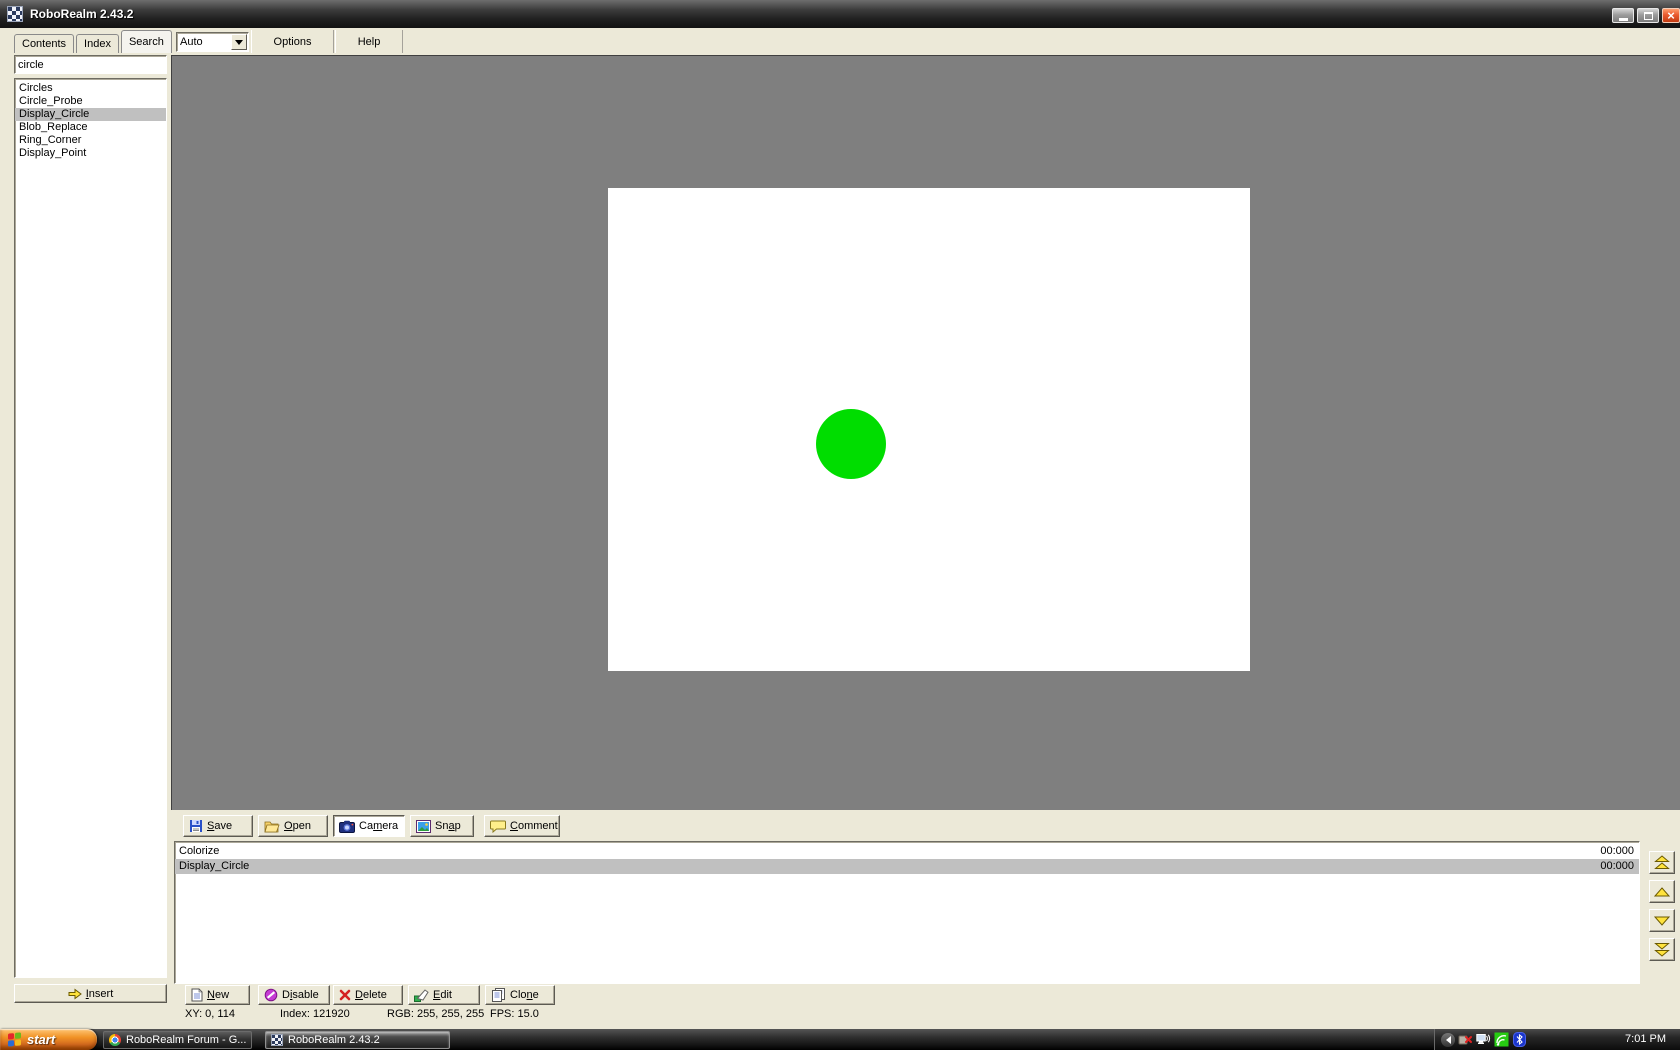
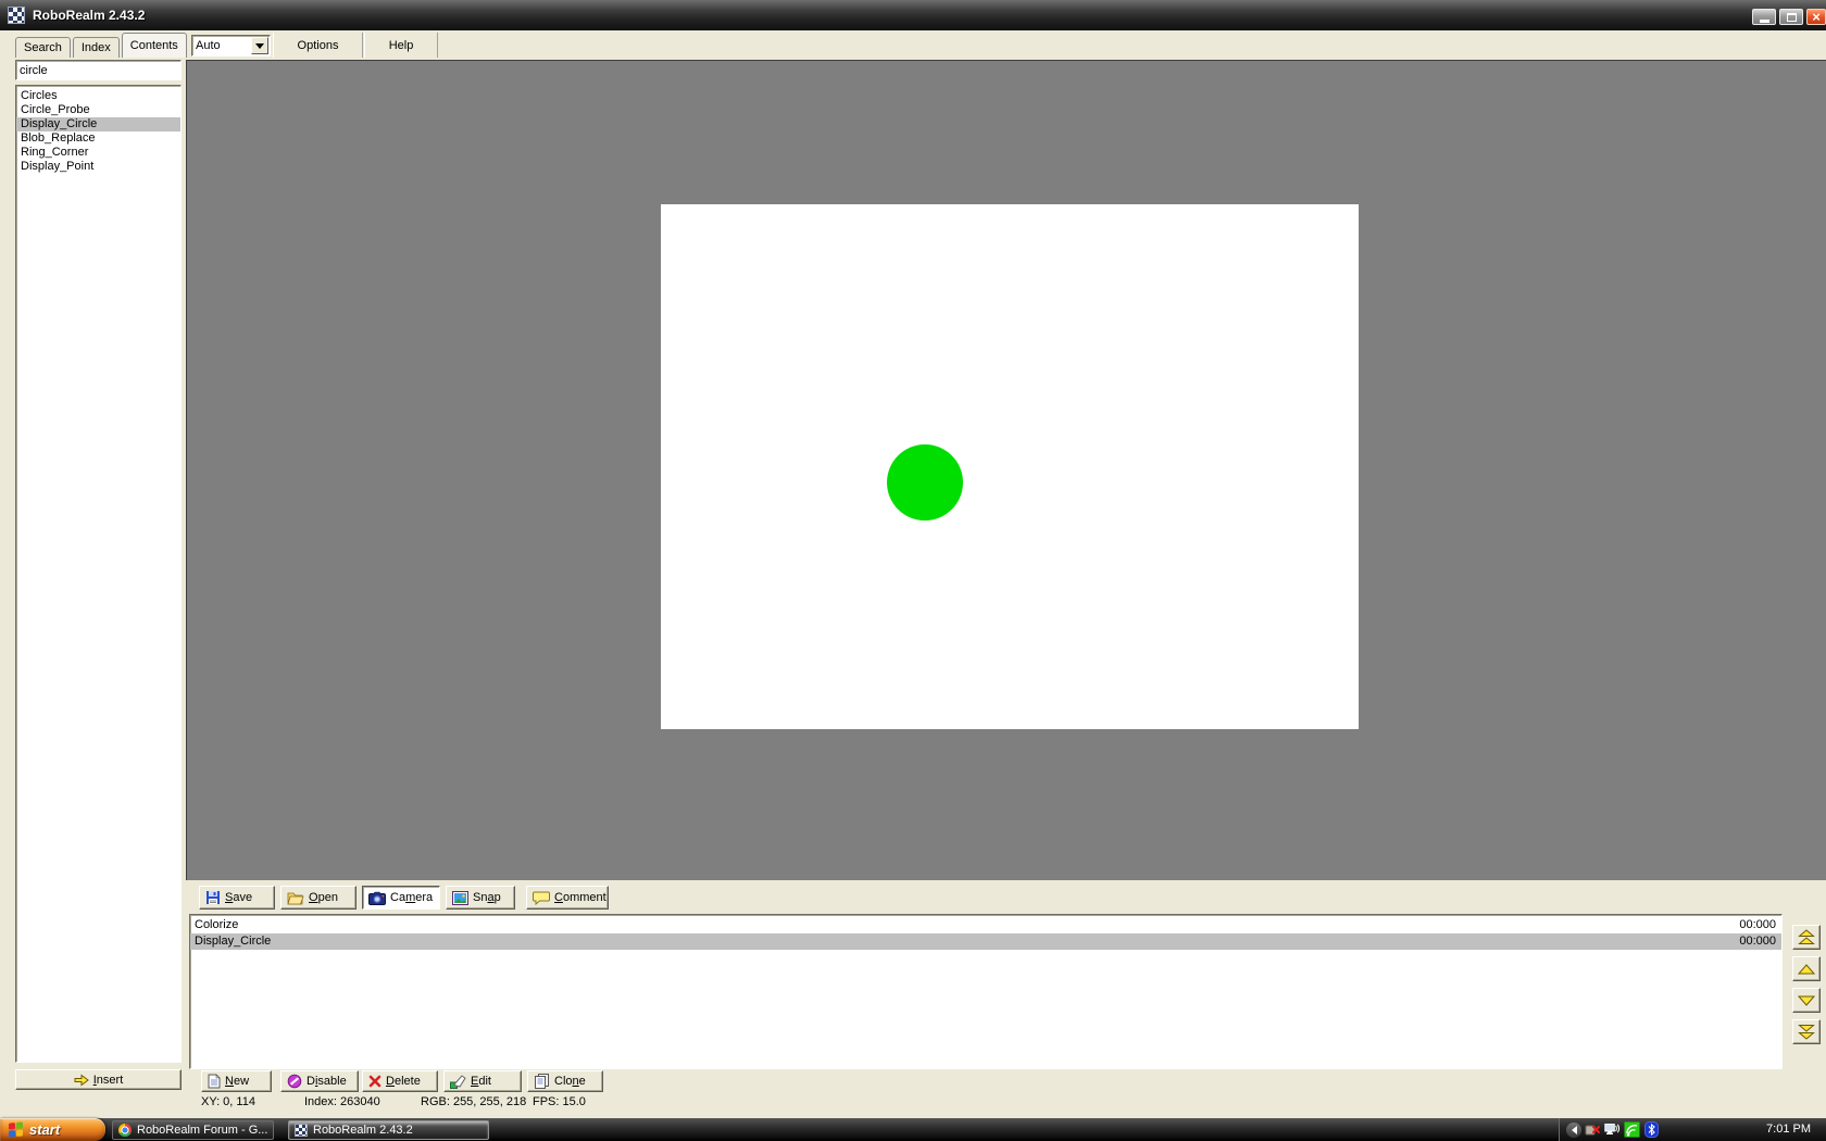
  RoboRealm 2.43.2
  ×
- Contents
+ Search
  Index
- Search
+ Contents
  circle
  Circles
  Circle_Probe
  Display_Circle
  Blob_Replace
  Ring_Corner
  Display_Point
  Insert
  Auto
  Options
  Help
  Save
  Open
  Camera
  Snap
  Comment
  Colorize
  00:000
  Display_Circle
  00:000
  New
  Disable
  Delete
  Edit
  Clone
  XY: 0, 114
- Index: 121920
+ Index: 263040
- RGB: 255, 255, 255
+ RGB: 255, 255, 218
  FPS: 15.0
  start
  RoboRealm Forum - G...
  RoboRealm 2.43.2
  7:01 PM
